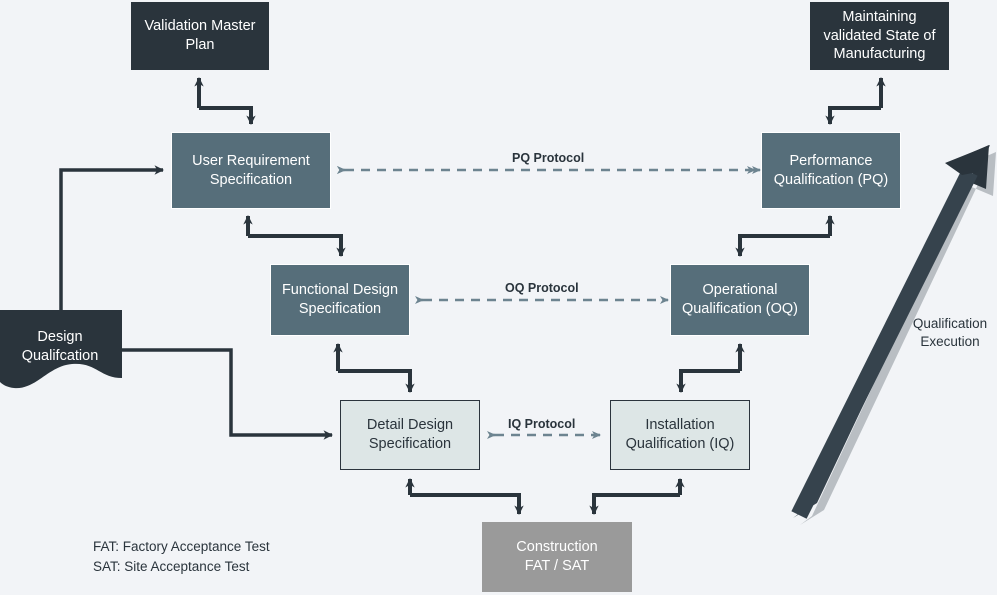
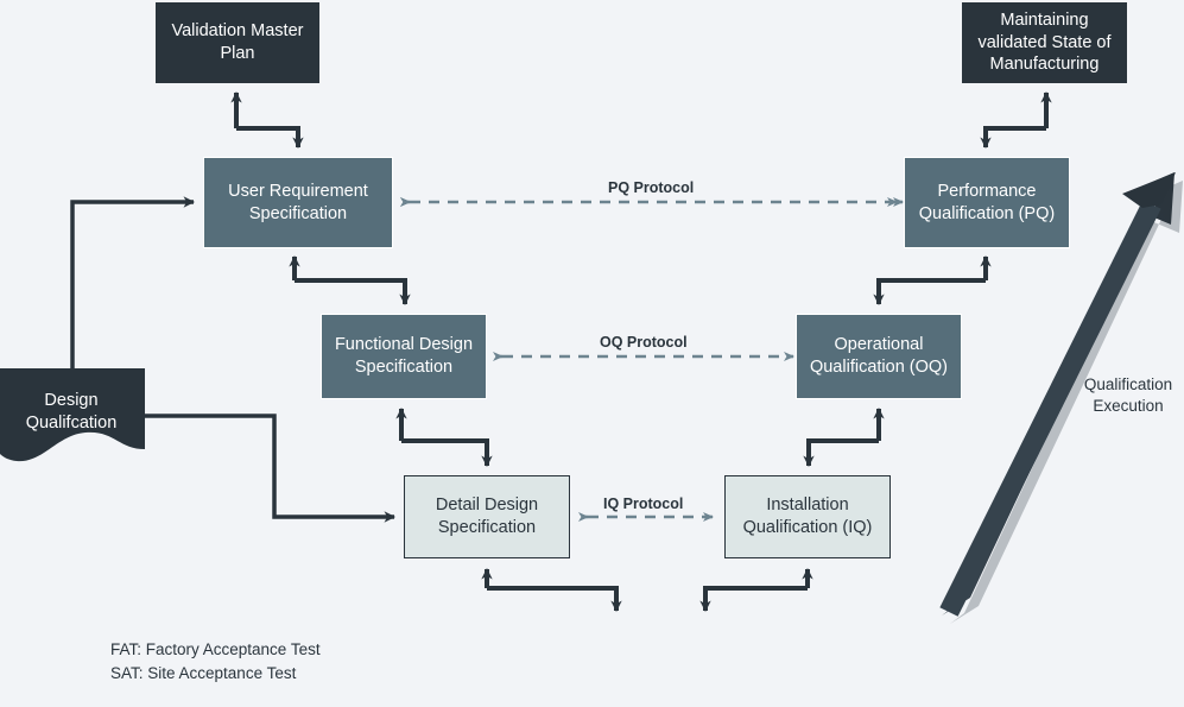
  Validation Master
  Plan
  Maintaining
  validated State of
  Manufacturing
  User Requirement
  Specification
  Performance
  Qualification (PQ)
  Functional Design
  Specification
  Operational
  Qualification (OQ)
  Detail Design
  Specification
  Installation
  Qualification (IQ)
- Construction
- FAT / SAT
  Design
  Qualifcation
  PQ Protocol
  OQ Protocol
  IQ Protocol
  Qualification
  Execution
  FAT: Factory Acceptance Test
  SAT: Site Acceptance Test
